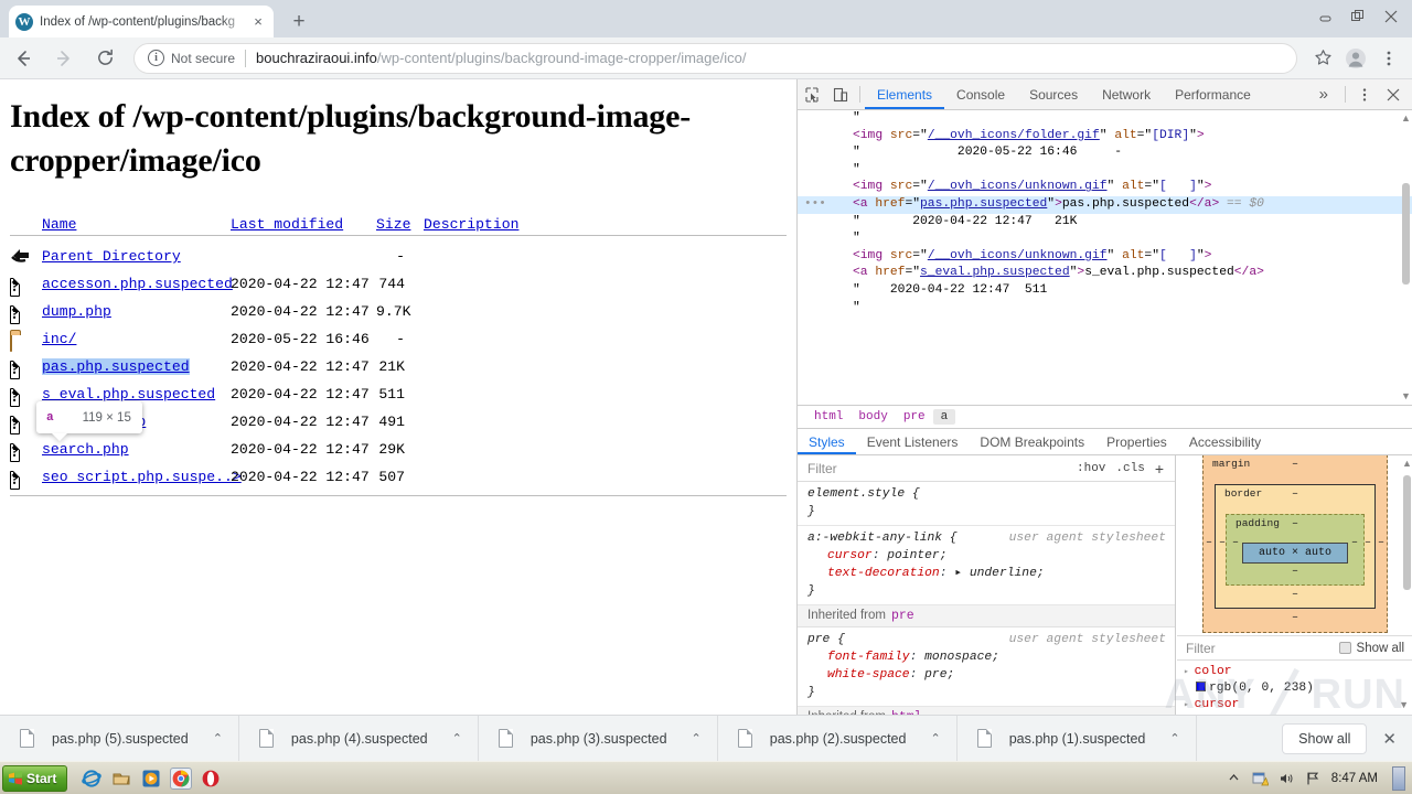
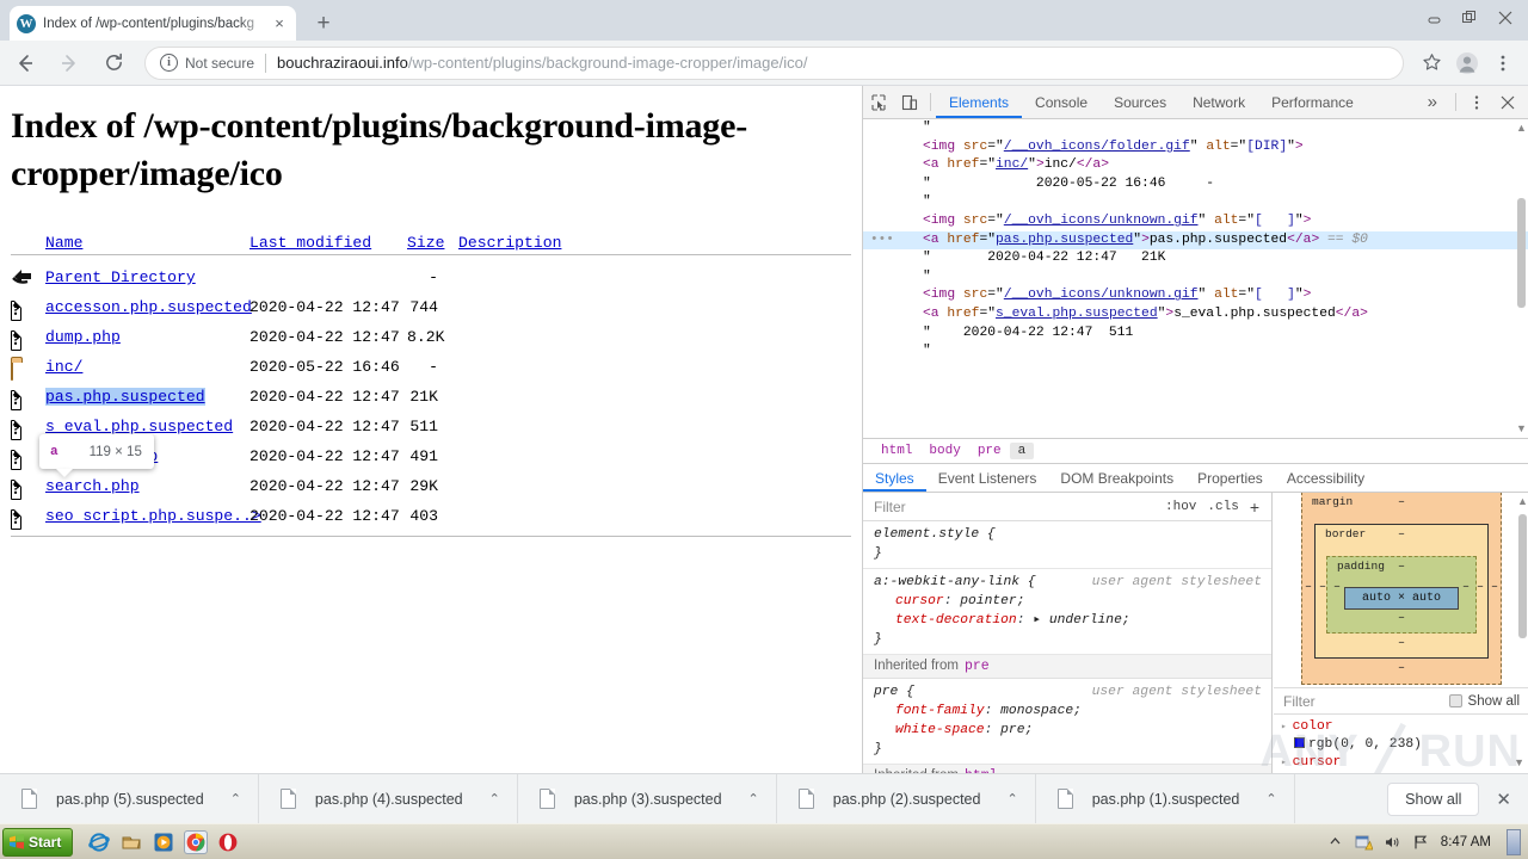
  W
  Index of /wp-content/plugins/backg
  ×
  +
  i
  Not secure
  bouchraziraoui.info/wp-content/plugins/background-image-cropper/image/ico/
  Index of /wp-content/plugins/background-image-cropper/image/ico
  Name
  Last modified
  Size
  Description
  Parent Directory
  -
  ?
  accesson.php.suspected
  2020-04-22 12:47
  744
  ?
  dump.php
  2020-04-22 12:47
- 9.7K
+ 8.2K
  inc/
  2020-05-22 16:46
  -
  ?
  pas.php.suspected
  2020-04-22 12:47
  21K
  ?
  s_eval.php.suspected
  2020-04-22 12:47
  511
  ?
  2020-04-22 12:47
  491
  ?
  search.php
  2020-04-22 12:47
  29K
  ?
  seo_script.php.suspe..>
  2020-04-22 12:47
- 507
+ 403
  a
  119 × 15
  Elements
  Console
  Sources
  Network
  Performance
  »
  "
  <img src="/__ovh_icons/folder.gif" alt="[DIR]">
+ <a href="inc/">inc/</a>
  " 2020-05-22 16:46 -
  "
  <img src="/__ovh_icons/unknown.gif" alt="[ ]">
  •••
  <a href="pas.php.suspected">pas.php.suspected</a> == $0
  " 2020-04-22 12:47 21K
  "
  <img src="/__ovh_icons/unknown.gif" alt="[ ]">
  <a href="s_eval.php.suspected">s_eval.php.suspected</a>
  " 2020-04-22 12:47 511
  "
  ▲
  ▼
  html
  body
  pre
  a
  Styles
  Event Listeners
  DOM Breakpoints
  Properties
  Accessibility
  Filter
  :hov
  .cls
  +
  element.style {
  }
  a:-webkit-any-link {
  user agent stylesheet
  cursor: pointer;
  text-decoration: ▸ underline;
  }
  Inherited from pre
  pre {
  user agent stylesheet
  font-family: monospace;
  white-space: pre;
  }
  margin
  –
  border
  –
  padding
  –
  auto × auto
  –
  –
  –
  –
  –
  –
  –
  –
  –
  ▲
  Filter
  Show all
  ▸ color
  rgb(0, 0, 238)
  ▸ cursor
  ▼
  ANY
  RUN
  pas.php (5).suspected
  ⌃
  pas.php (4).suspected
  ⌃
  pas.php (3).suspected
  ⌃
  pas.php (2).suspected
  ⌃
  pas.php (1).suspected
  ⌃
  Show all
  ✕
  Start
  8:47 AM
